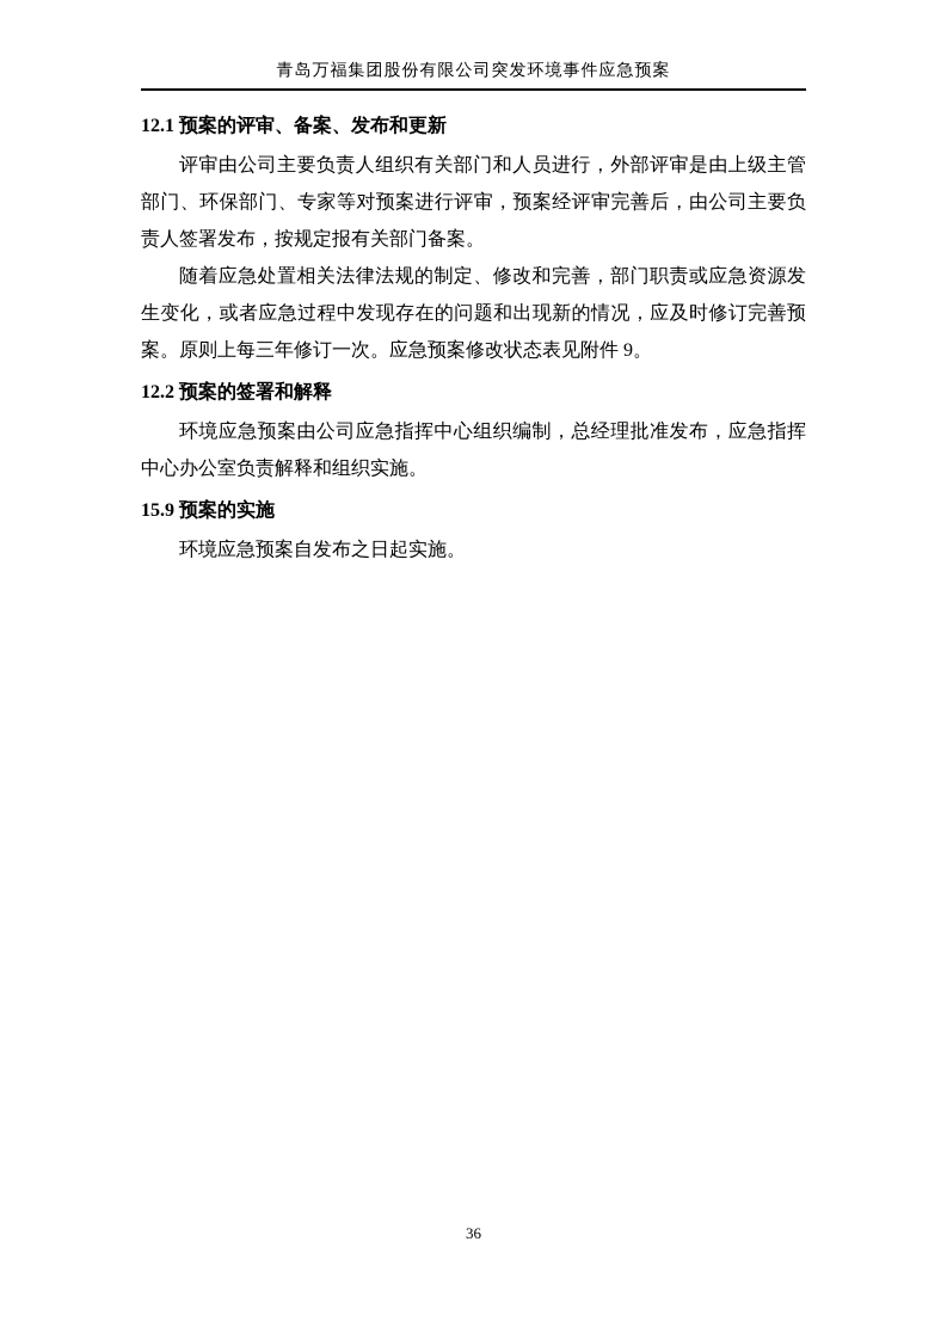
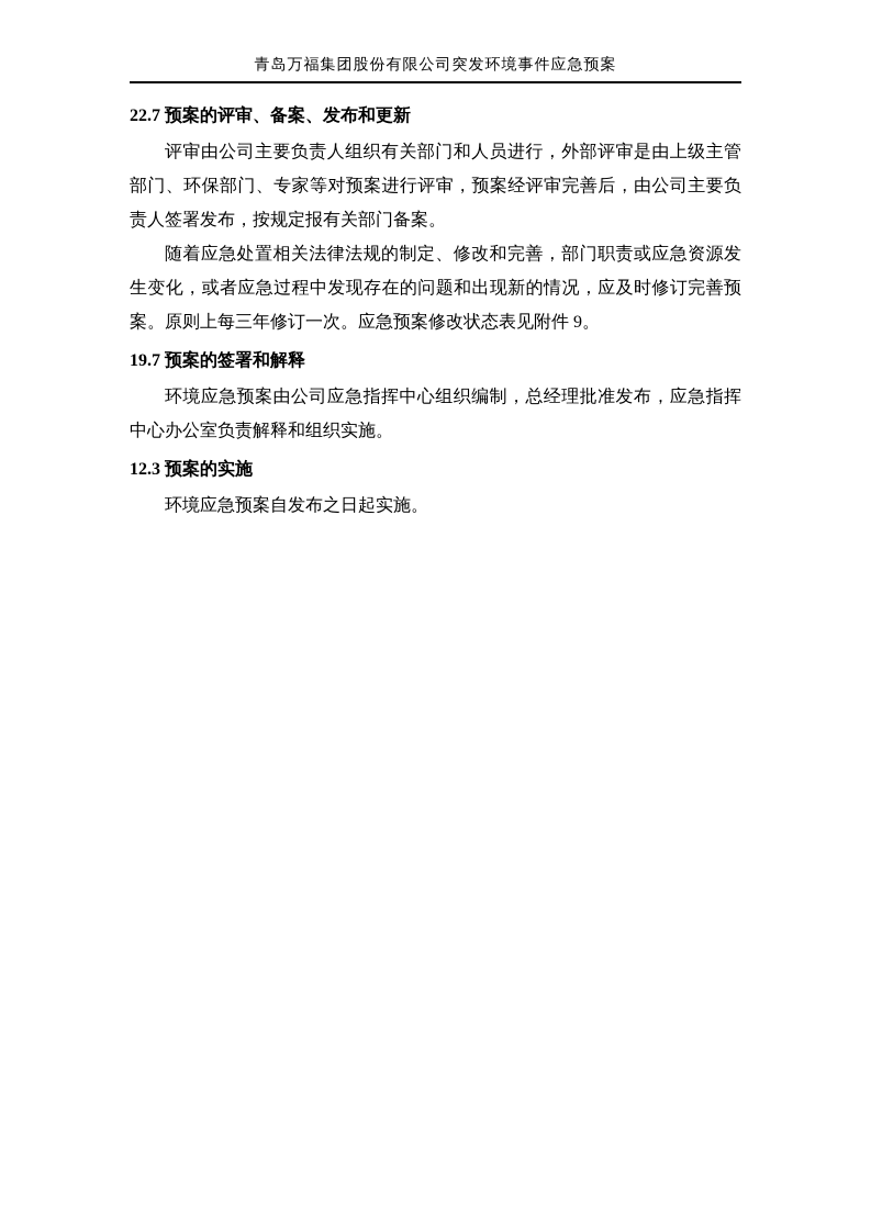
  青岛万福集团股份有限公司突发环境事件应急预案
- 12.1 预案的评审、备案、发布和更新
+ 22.7 预案的评审、备案、发布和更新
  评审由公司主要负责人组织有关部门和人员进行，外部评审是由上级主管部门、环保部门、专家等对预案进行评审，预案经评审完善后，由公司主要负责人签署发布，按规定报有关部门备案。
  随着应急处置相关法律法规的制定、修改和完善，部门职责或应急资源发生变化，或者应急过程中发现存在的问题和出现新的情况，应及时修订完善预案。原则上每三年修订一次。应急预案修改状态表见附件 9。
- 12.2 预案的签署和解释
+ 19.7 预案的签署和解释
  环境应急预案由公司应急指挥中心组织编制，总经理批准发布，应急指挥中心办公室负责解释和组织实施。
- 15.9 预案的实施
+ 12.3 预案的实施
  环境应急预案自发布之日起实施。
- 36
